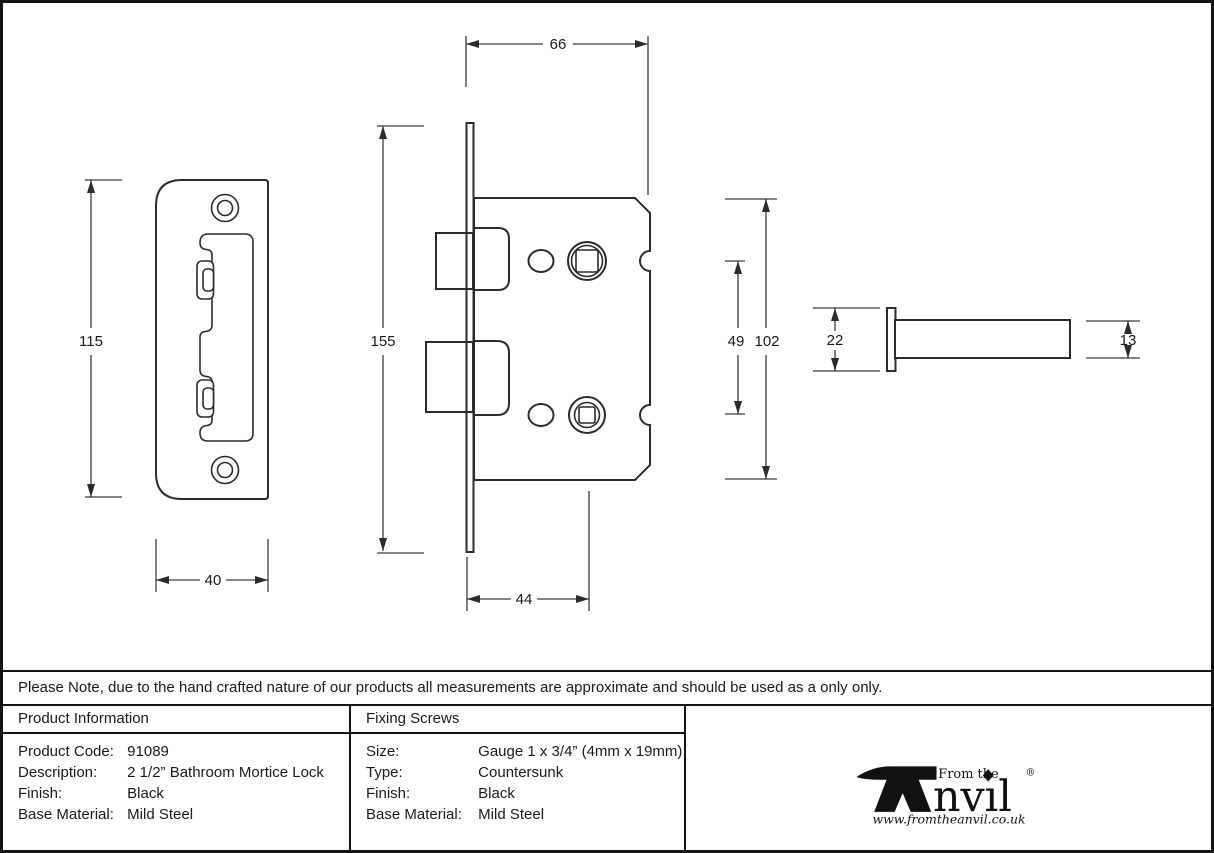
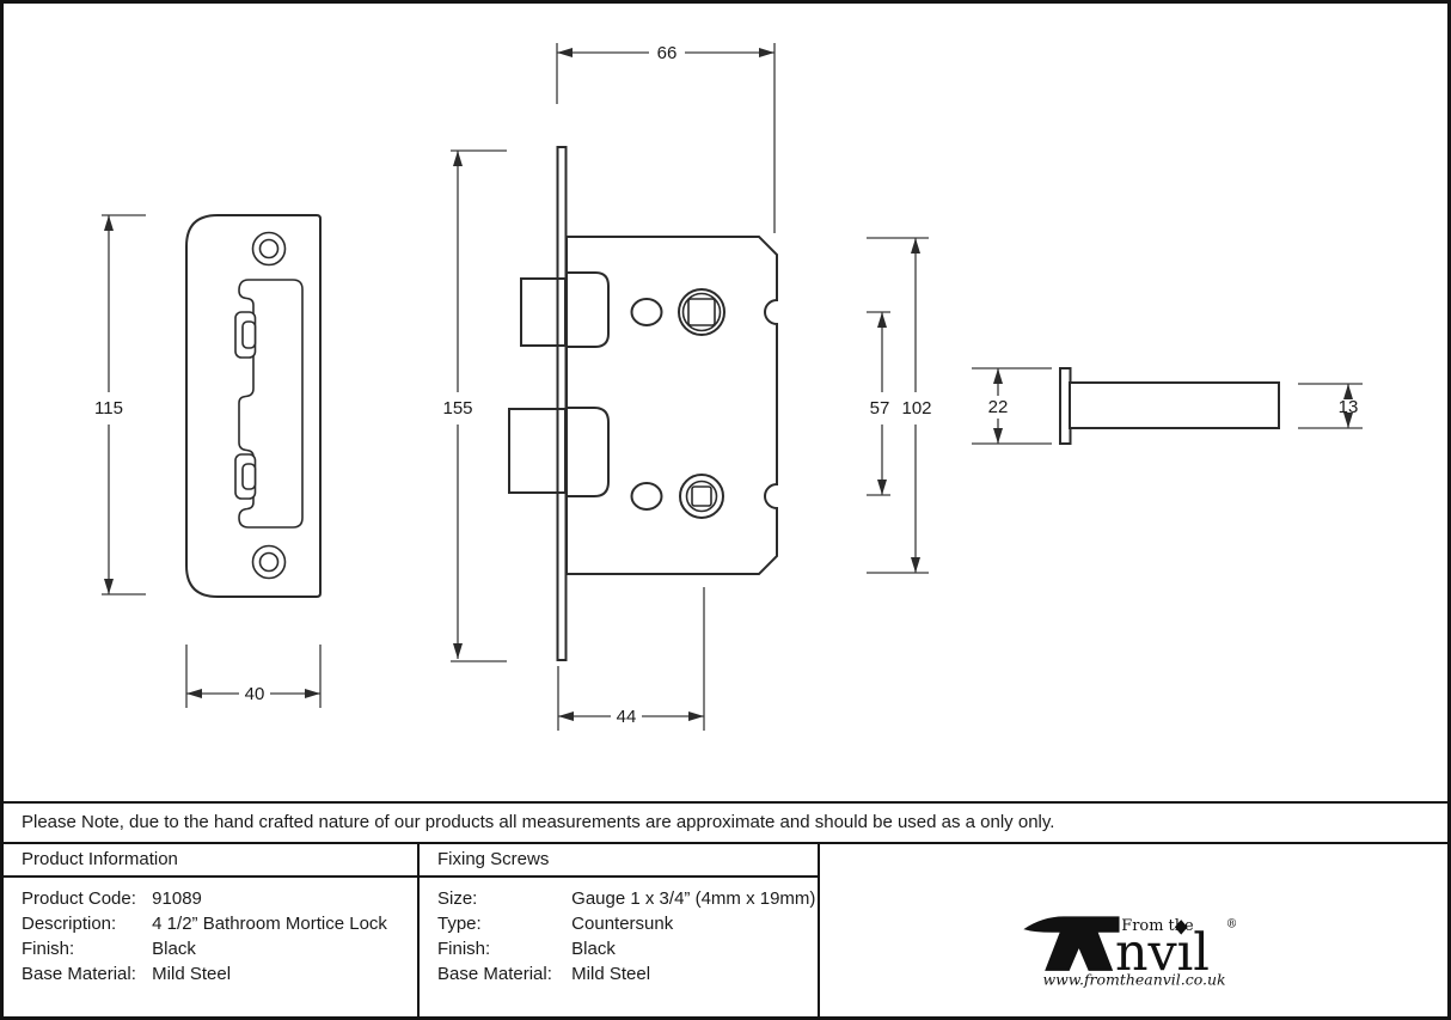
  115
  40
  155
  66
  44
- 49
+ 57
  102
  22
  13
  Please Note, due to the hand crafted nature of our products all measurements are approximate and should be used as a only only.
  Product Information
  Product Code: 91089
- Description: 2 1/2” Bathroom Mortice Lock
+ Description: 4 1/2” Bathroom Mortice Lock
  Finish: Black
  Base Material: Mild Steel
  Fixing Screws
  Size: Gauge 1 x 3/4” (4mm x 19mm)
  Type: Countersunk
  Finish: Black
  Base Material: Mild Steel
  From te
  nvıl
  ®
  www.fromtheanvil.co.uk
